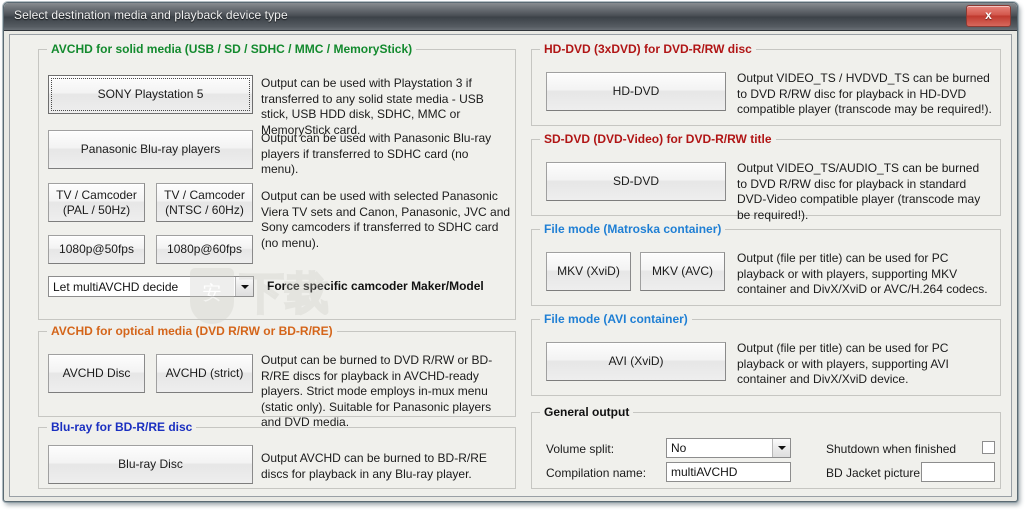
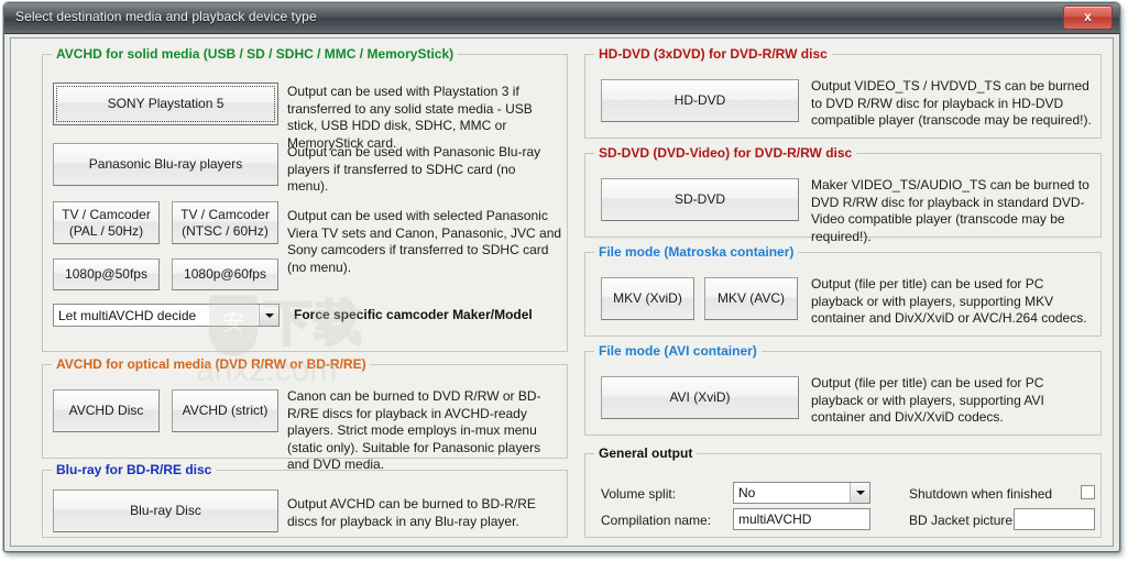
  Select destination media and playback device type
  x
  AVCHD for solid media (USB / SD / SDHC / MMC / MemoryStick)
  SONY Playstation 5
  Output can be used with Playstation 3 if transferred to any solid state media - USB stick, USB HDD disk, SDHC, MMC or MemoryStick card.
  Panasonic Blu-ray players
  Output can be used with Panasonic Blu-ray players if transferred to SDHC card (no menu).
  TV / Camcoder
  (PAL / 50Hz)
  TV / Camcoder
  (NTSC / 60Hz)
  1080p@50fps
  1080p@60fps
  Output can be used with selected Panasonic Viera TV sets and Canon, Panasonic, JVC and Sony camcoders if transferred to SDHC card (no menu).
  Let multiAVCHD decide
  Force specific camcoder Maker/Model
  AVCHD for optical media (DVD R/RW or BD-R/RE)
  AVCHD Disc
  AVCHD (strict)
- Output can be burned to DVD R/RW or BD-R/RE discs for playback in AVCHD-ready players. Strict mode employs in-mux menu (static only). Suitable for Panasonic players and DVD media.
+ Canon can be burned to DVD R/RW or BD-R/RE discs for playback in AVCHD-ready players. Strict mode employs in-mux menu (static only). Suitable for Panasonic players and DVD media.
  Blu-ray for BD-R/RE disc
  Blu-ray Disc
  Output AVCHD can be burned to BD-R/RE discs for playback in any Blu-ray player.
  HD-DVD (3xDVD) for DVD-R/RW disc
  HD-DVD
  Output VIDEO_TS / HVDVD_TS can be burned to DVD R/RW disc for playback in HD-DVD compatible player (transcode may be required!).
- SD-DVD (DVD-Video) for DVD-R/RW title
+ SD-DVD (DVD-Video) for DVD-R/RW disc
  SD-DVD
- Output VIDEO_TS/AUDIO_TS can be burned to DVD R/RW disc for playback in standard DVD-Video compatible player (transcode may be required!).
+ Maker VIDEO_TS/AUDIO_TS can be burned to DVD R/RW disc for playback in standard DVD-Video compatible player (transcode may be required!).
  File mode (Matroska container)
  MKV (XviD)
  MKV (AVC)
  Output (file per title) can be used for PC playback or with players, supporting MKV container and DivX/XviD or AVC/H.264 codecs.
  File mode (AVI container)
  AVI (XviD)
- Output (file per title) can be used for PC playback or with players, supporting AVI container and DivX/XviD device.
+ Output (file per title) can be used for PC playback or with players, supporting AVI container and DivX/XviD codecs.
  General output
  Volume split:
  No
  Compilation name:
  multiAVCHD
  Shutdown when finished
  BD Jacket picture
  下载
  安
+ anxz.com
